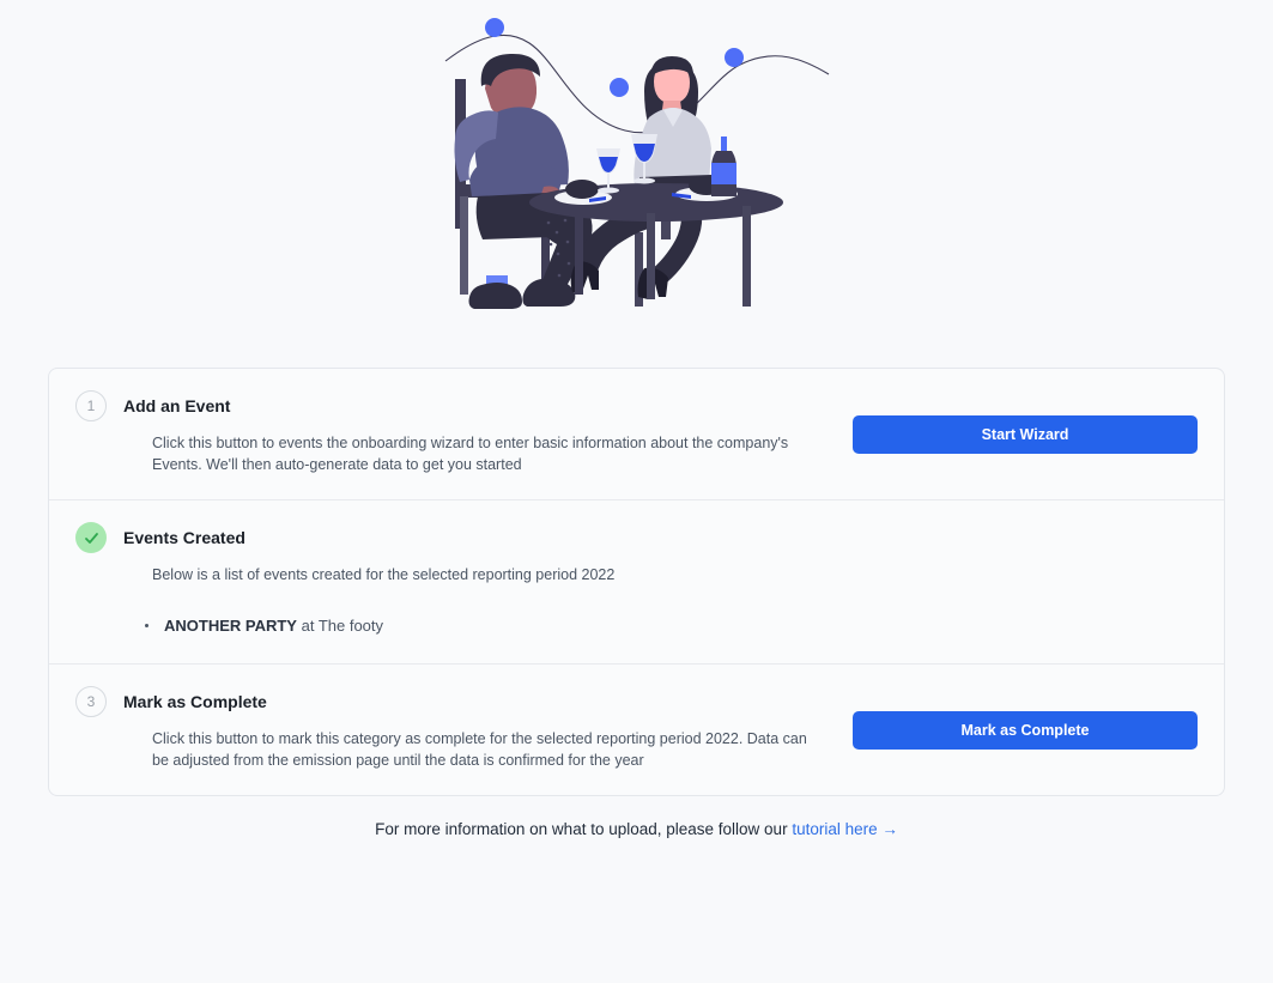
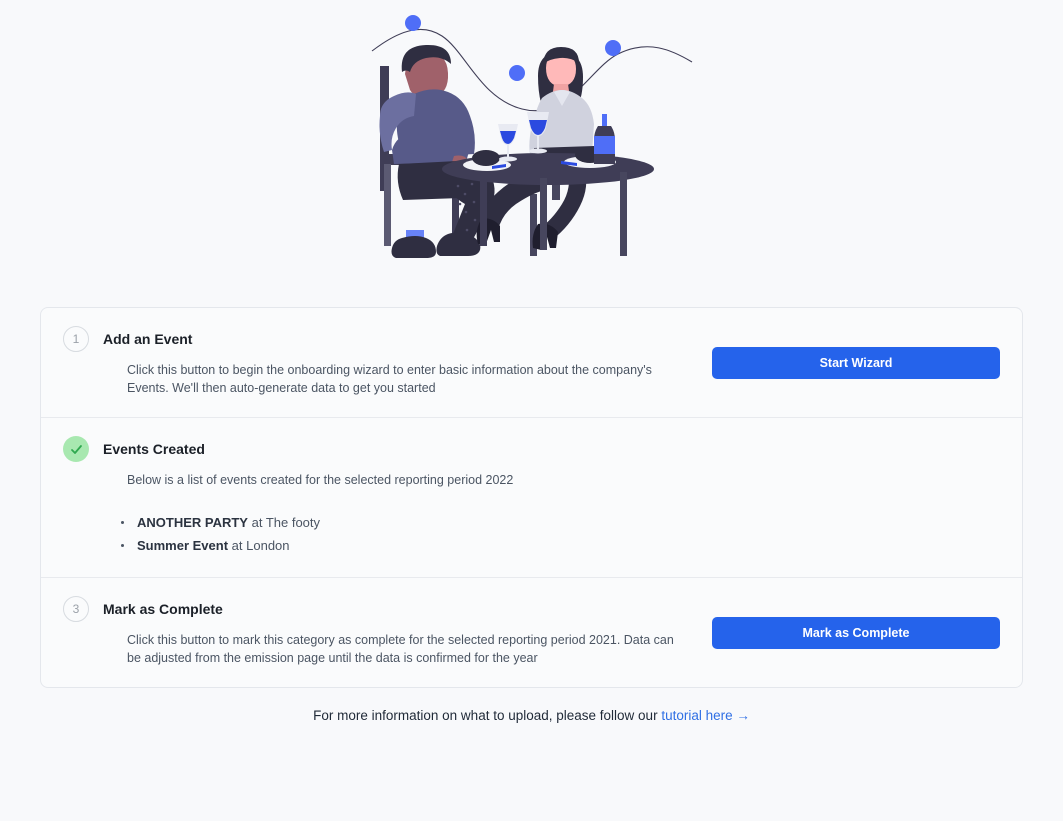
  1
  Add an Event
- Click this button to events the onboarding wizard to enter basic information about the company's Events. We'll then auto-generate data to get you started
+ Click this button to begin the onboarding wizard to enter basic information about the company's Events. We'll then auto-generate data to get you started
  Start Wizard
  Events Created
  Below is a list of events created for the selected reporting period 2022
  ANOTHER PARTY at The footy
+ Summer Event at London
  3
  Mark as Complete
- Click this button to mark this category as complete for the selected reporting period 2022. Data can be adjusted from the emission page until the data is confirmed for the year
+ Click this button to mark this category as complete for the selected reporting period 2021. Data can be adjusted from the emission page until the data is confirmed for the year
  Mark as Complete
  For more information on what to upload, please follow our tutorial here →
